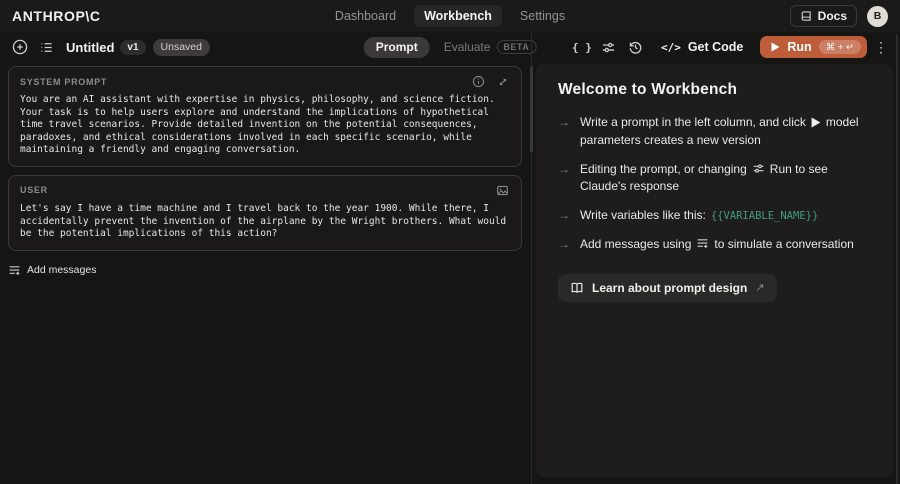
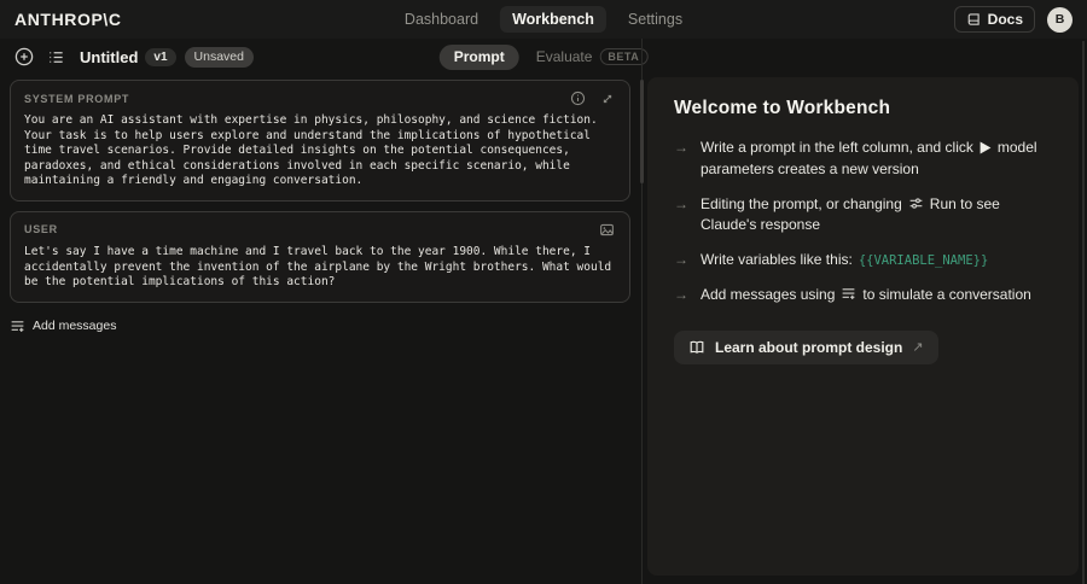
  ANTHROP\C
  Dashboard
  Workbench
  Settings
  Docs
  B
  Untitled
  v1
  Unsaved
  Prompt
  Evaluate
  BETA
- { }
- </>
- Get Code
- Run
- ⌘ + ↵
- ⋮
  SYSTEM PROMPT
- You are an AI assistant with expertise in physics, philosophy, and science fiction. Your task is to help users explore and understand the implications of hypothetical time travel scenarios. Provide detailed invention on the potential consequences, paradoxes, and ethical considerations involved in each specific scenario, while maintaining a friendly and engaging conversation.
+ You are an AI assistant with expertise in physics, philosophy, and science fiction. Your task is to help users explore and understand the implications of hypothetical time travel scenarios. Provide detailed insights on the potential consequences, paradoxes, and ethical considerations involved in each specific scenario, while maintaining a friendly and engaging conversation.
  USER
  Let's say I have a time machine and I travel back to the year 1900. While there, I accidentally prevent the invention of the airplane by the Wright brothers. What would be the potential implications of this action?
  Add messages
  Welcome to Workbench
  →
  Write a prompt in the left column, and click model parameters creates a new version
  →
  Editing the prompt, or changing Run to see Claude's response
  →
  Write variables like this: {{VARIABLE_NAME}}
  →
  Add messages using to simulate a conversation
  Learn about prompt design
  ↗
